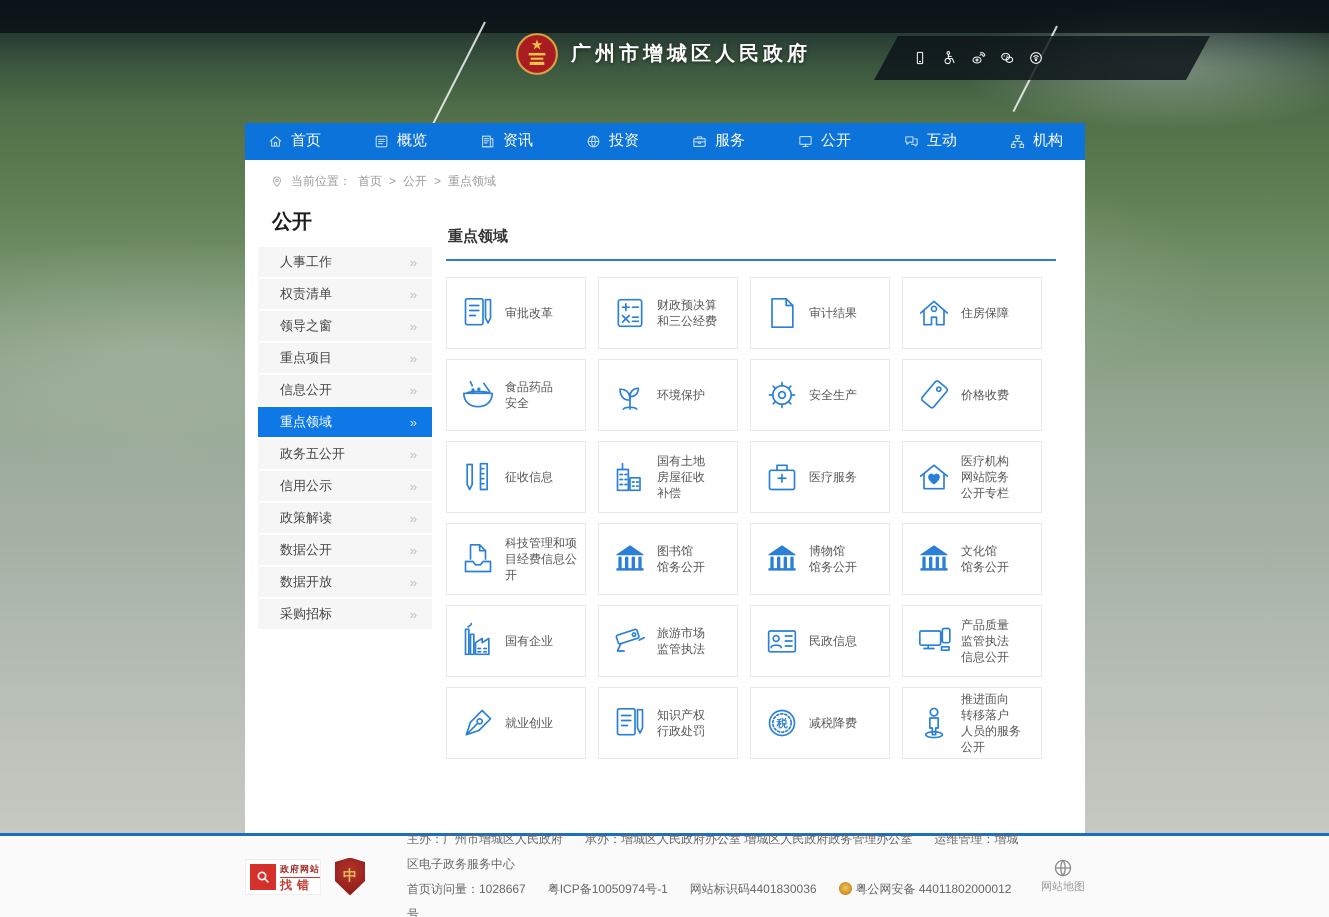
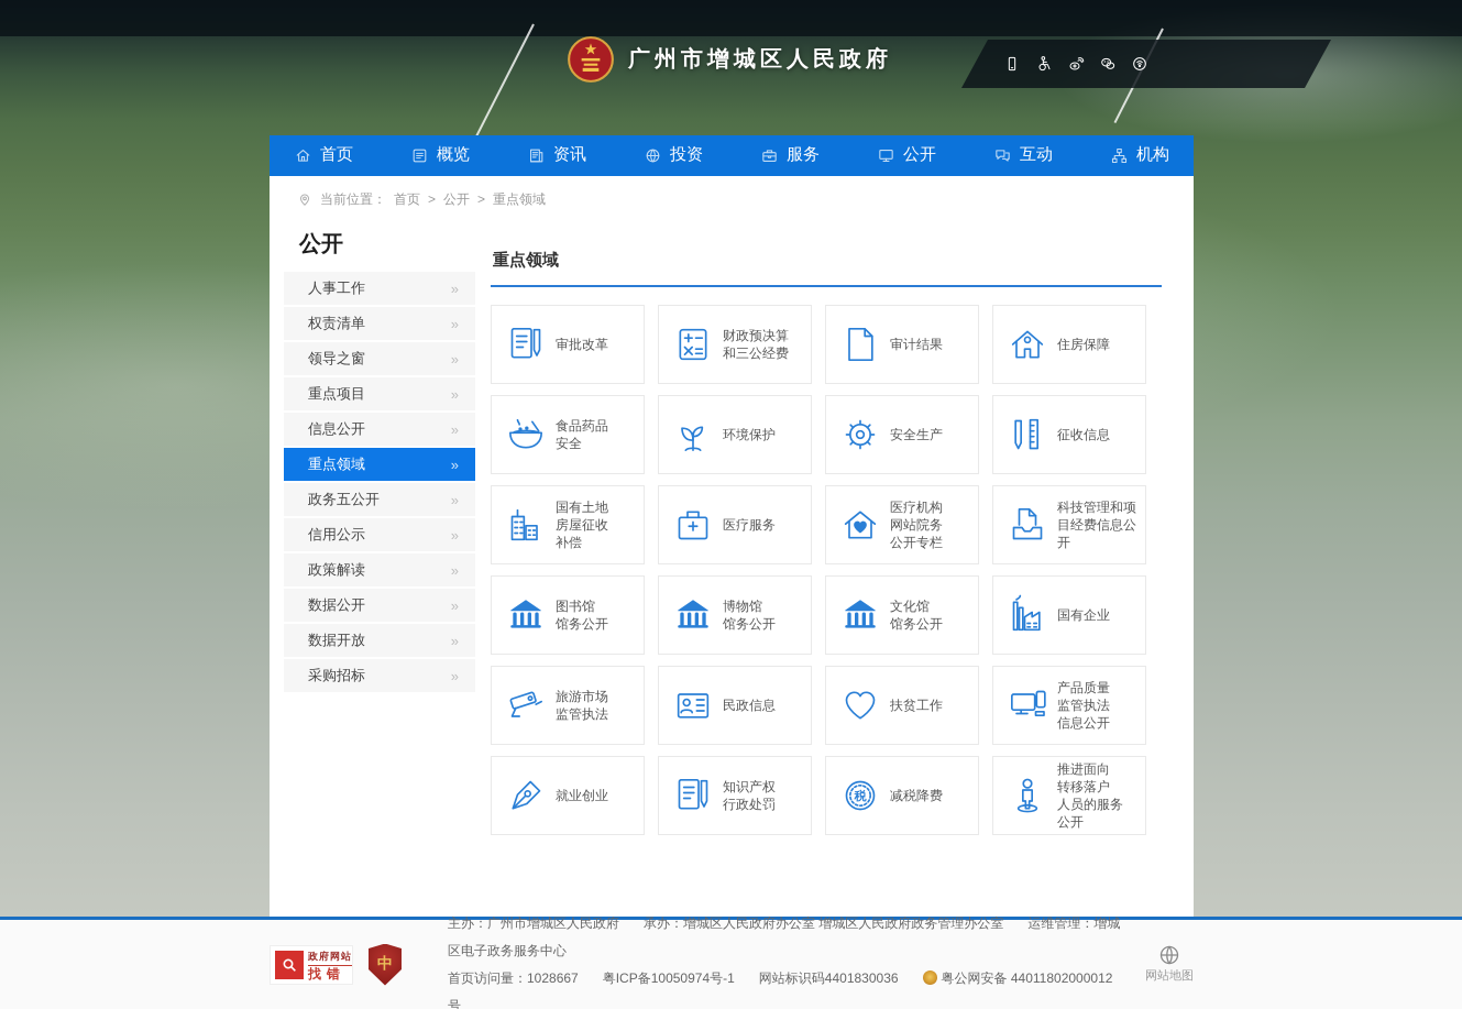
  广州市增城区人民政府
  首页
  概览
  资讯
  投资
  服务
  公开
  互动
  机构
  当前位置：
  首页
  >
  公开
  >
  重点领域
  公开
  人事工作
  »
  权责清单
  »
  领导之窗
  »
  重点项目
  »
  信息公开
  »
  重点领域
  »
  政务五公开
  »
  信用公示
  »
  政策解读
  »
  数据公开
  »
  数据开放
  »
  采购招标
  »
  重点领域
  审批改革
  财政预决算
  和三公经费
  审计结果
  住房保障
  食品药品
  安全
  环境保护
  安全生产
- 价格收费
  征收信息
  国有土地
  房屋征收
  补偿
  医疗服务
  医疗机构
  网站院务
  公开专栏
  科技管理和项
  目经费信息公
  开
  图书馆
  馆务公开
  博物馆
  馆务公开
  文化馆
  馆务公开
  国有企业
  旅游市场
  监管执法
  民政信息
+ 扶贫工作
  产品质量
  监管执法
  信息公开
  就业创业
  知识产权
  行政处罚
  税
  减税降费
  推进面向
  转移落户
  人员的服务
  公开
  政府网站
  找错
  中
  主办：广州市增城区人民政府 承办：增城区人民政府办公室 增城区人民政府政务管理办公室 运维管理：增城区电子政务服务中心
  首页访问量：1028667 粤ICP备10050974号-1 网站标识码4401830036 粤公网安备 44011802000012号
  网站地图
